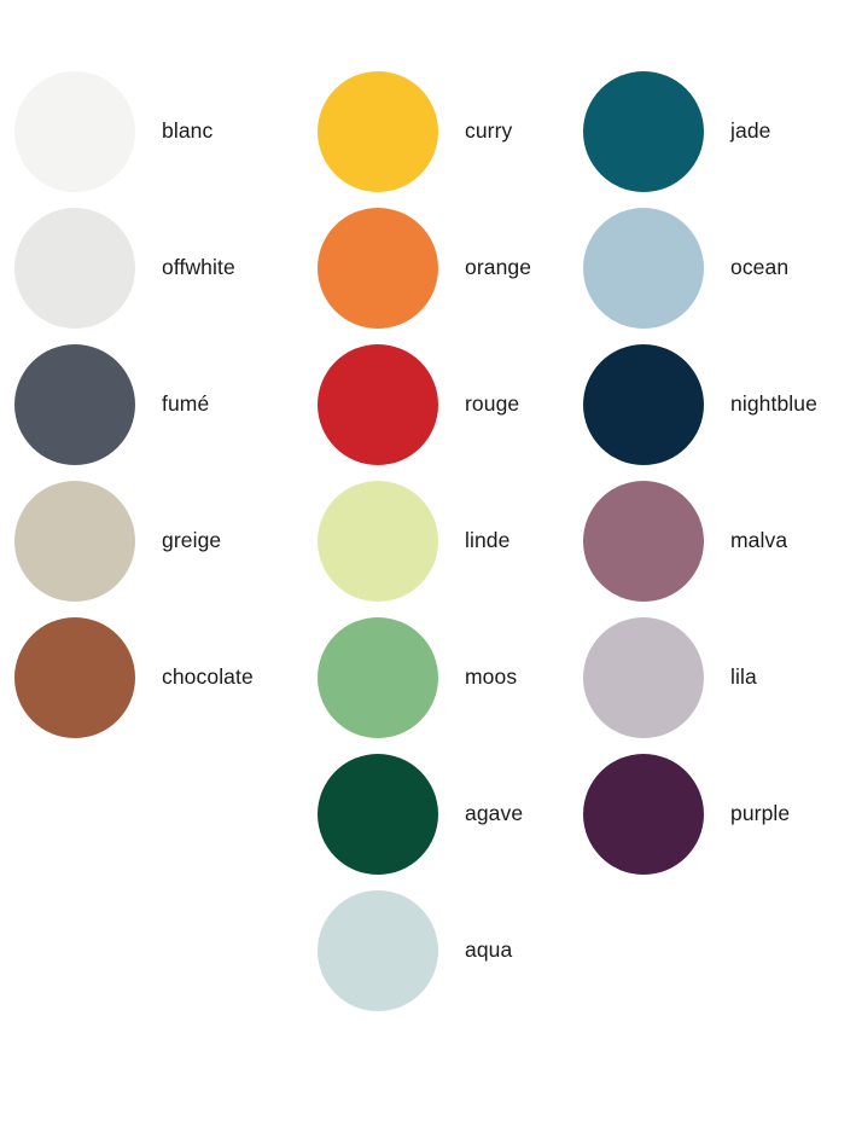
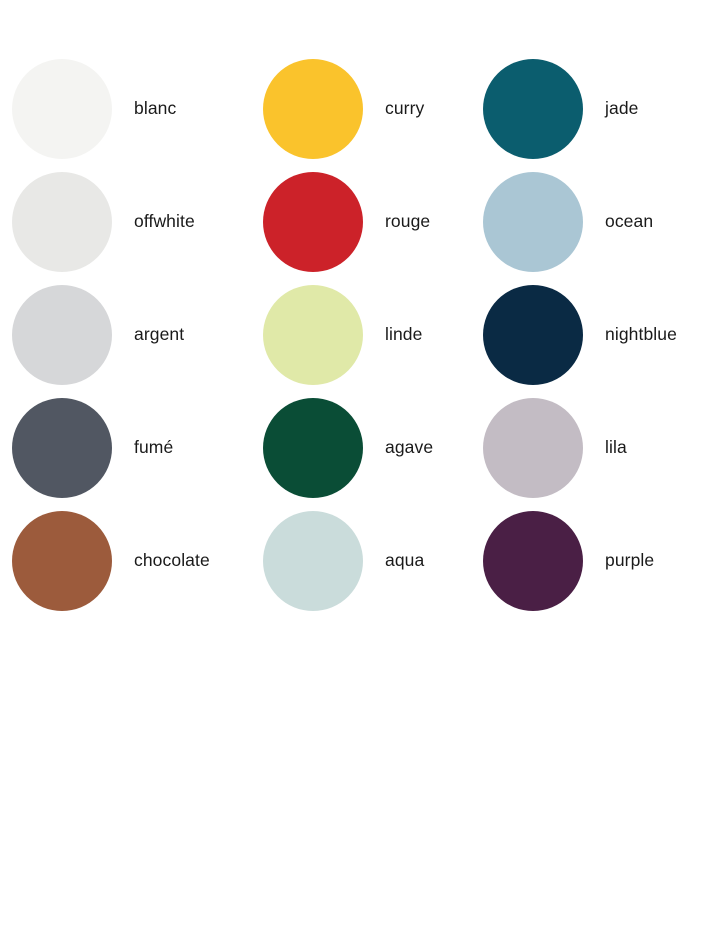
  blanc
  offwhite
+ argent
  fumé
- greige
  chocolate
  curry
- orange
  rouge
  linde
- moos
  agave
  aqua
  jade
  ocean
  nightblue
- malva
  lila
  purple
